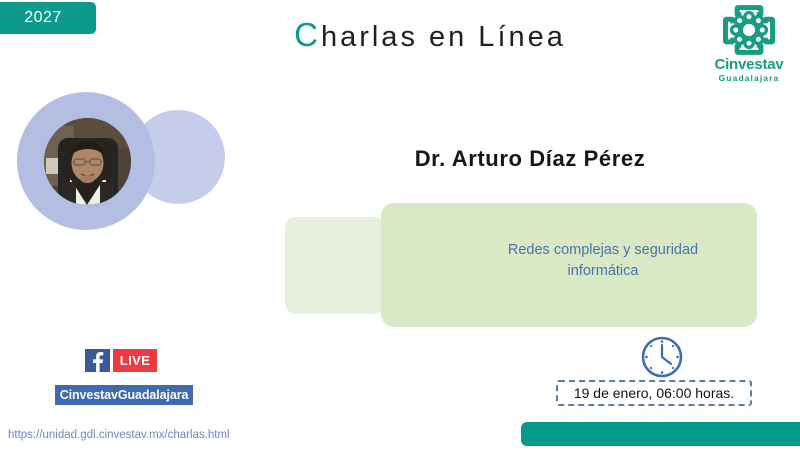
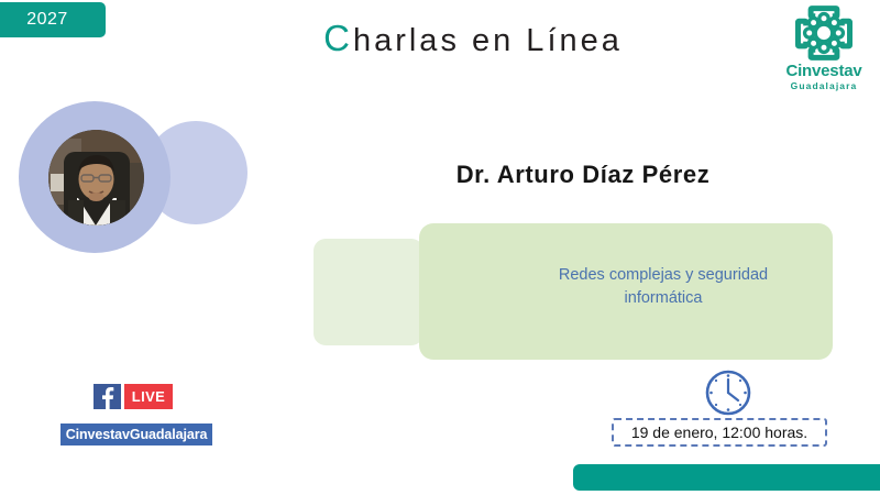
  2027
  Charlas en Línea
  Cinvestav
  Guadalajara
  Dr. Arturo Díaz Pérez
  Redes complejas y seguridad
  informática
  LIVE
  CinvestavGuadalajara
- https://unidad.gdl.cinvestav.mx/charlas.html
- 19 de enero, 06:00 horas.
+ 19 de enero, 12:00 horas.
